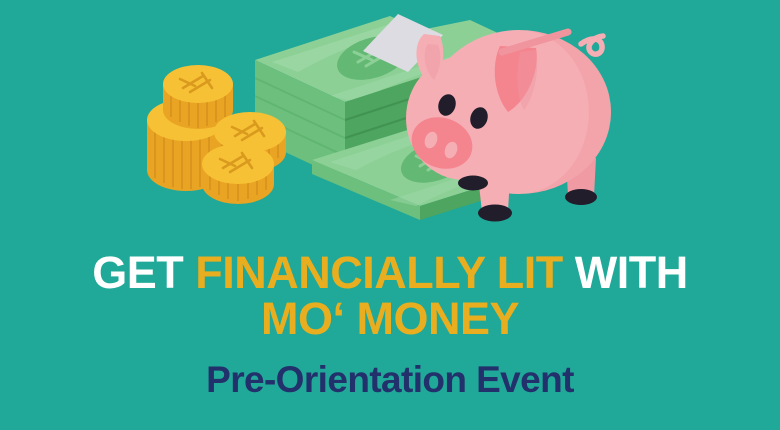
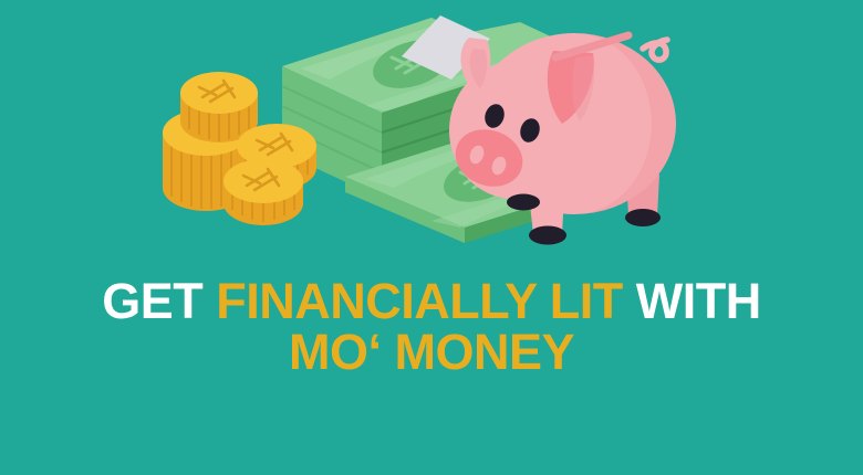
  GET FINANCIALLY LIT WITH
  MO‘ MONEY
- Pre-Orientation Event
